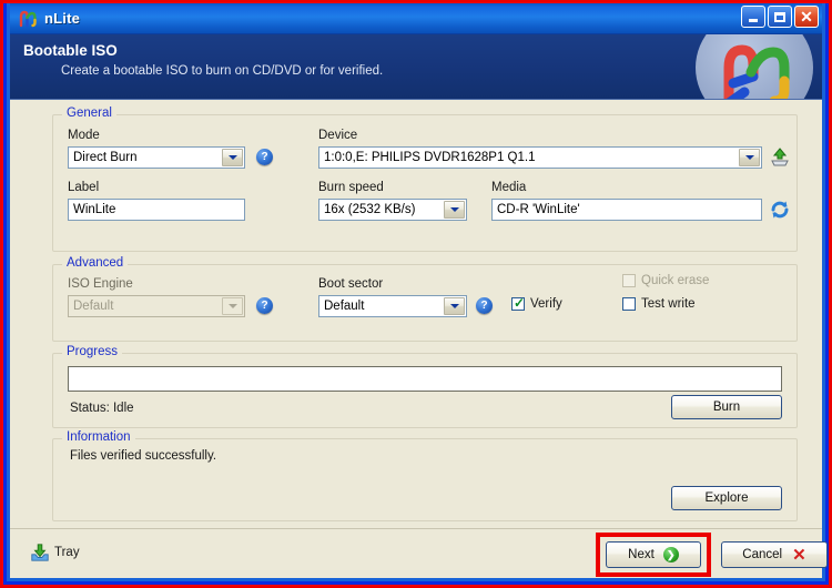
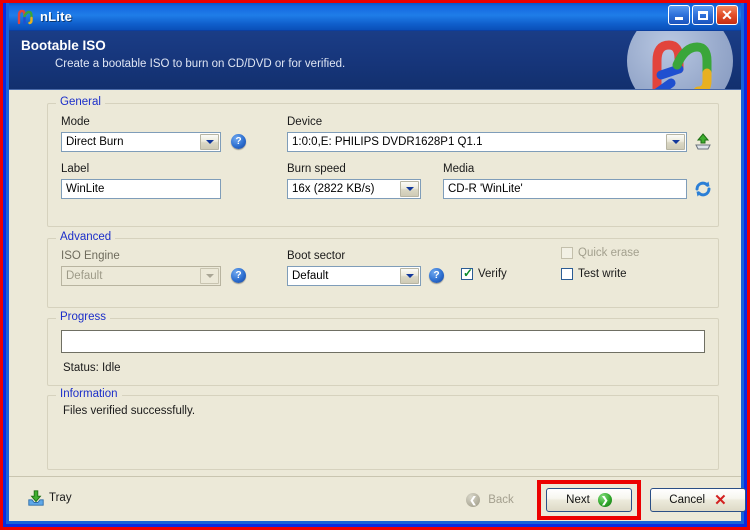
  nLite
  ✕
  Bootable ISO
  Create a bootable ISO to burn on CD/DVD or for verified.
  General
  Mode
  Direct Burn
  ?
  Device
  1:0:0,E: PHILIPS DVDR1628P1 Q1.1
  Label
  WinLite
  Burn speed
- 16x (2532 KB/s)
+ 16x (2822 KB/s)
  Media
  CD-R 'WinLite'
  Advanced
  ISO Engine
  Default
  ?
  Boot sector
  Default
  ?
  ✓
  Verify
  Quick erase
  Test write
  Progress
  Status: Idle
- Burn
  Information
  Files verified successfully.
- Explore
  Tray
+ ❮
+ Back
  Next
  ❯
  Cancel
  ✕
